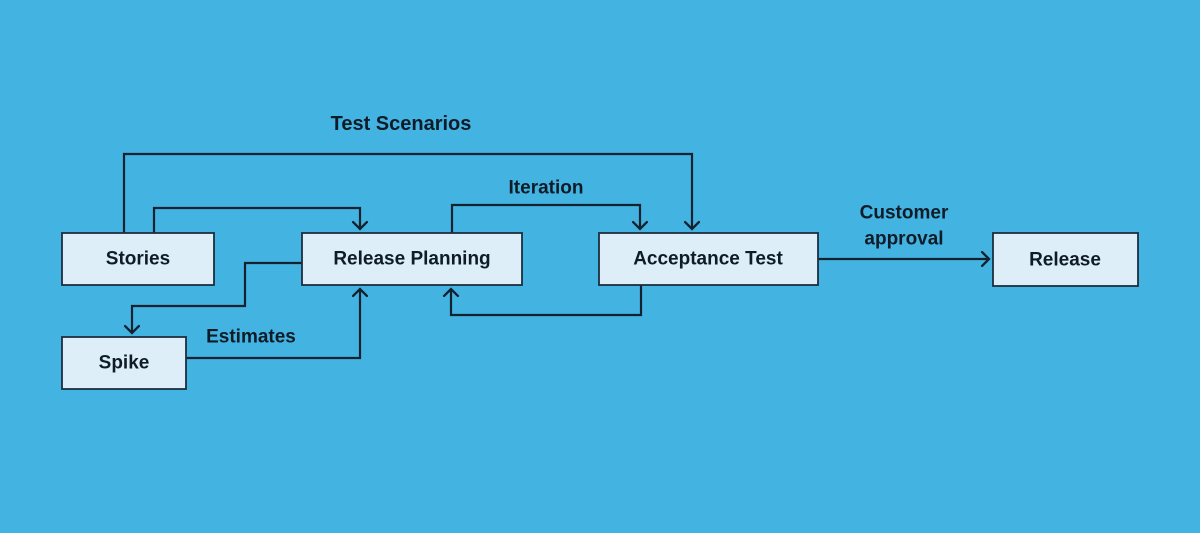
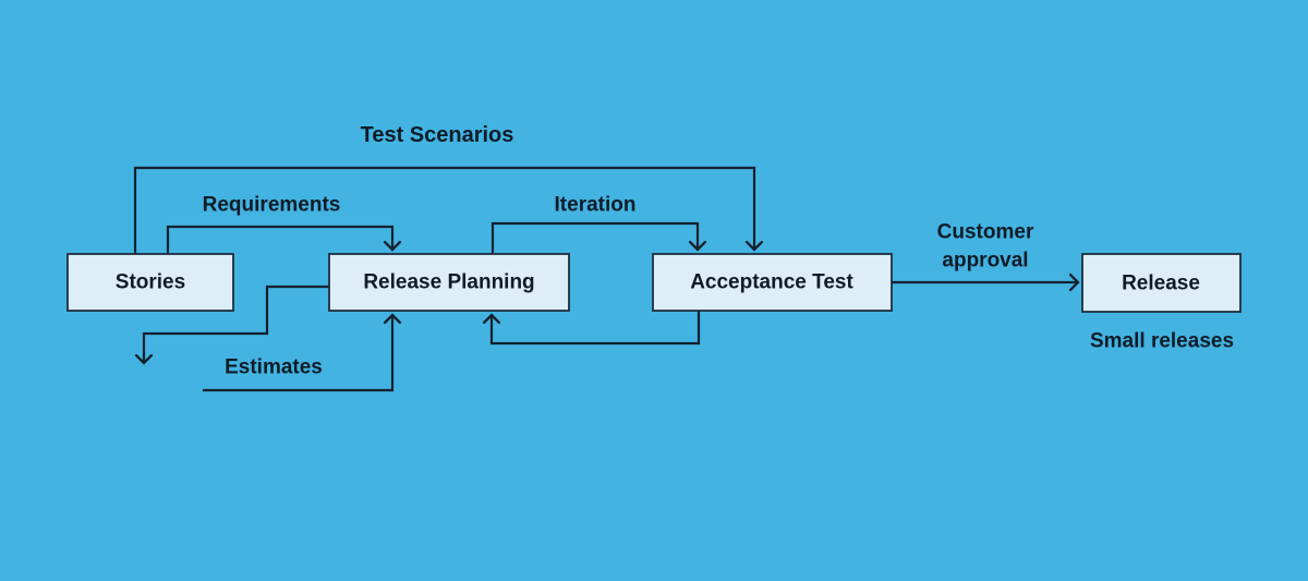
  Stories
  Release Planning
  Acceptance Test
  Release
- Spike
  Test Scenarios
+ Requirements
  Iteration
  Customer
  approval
+ Small releases
  Estimates
